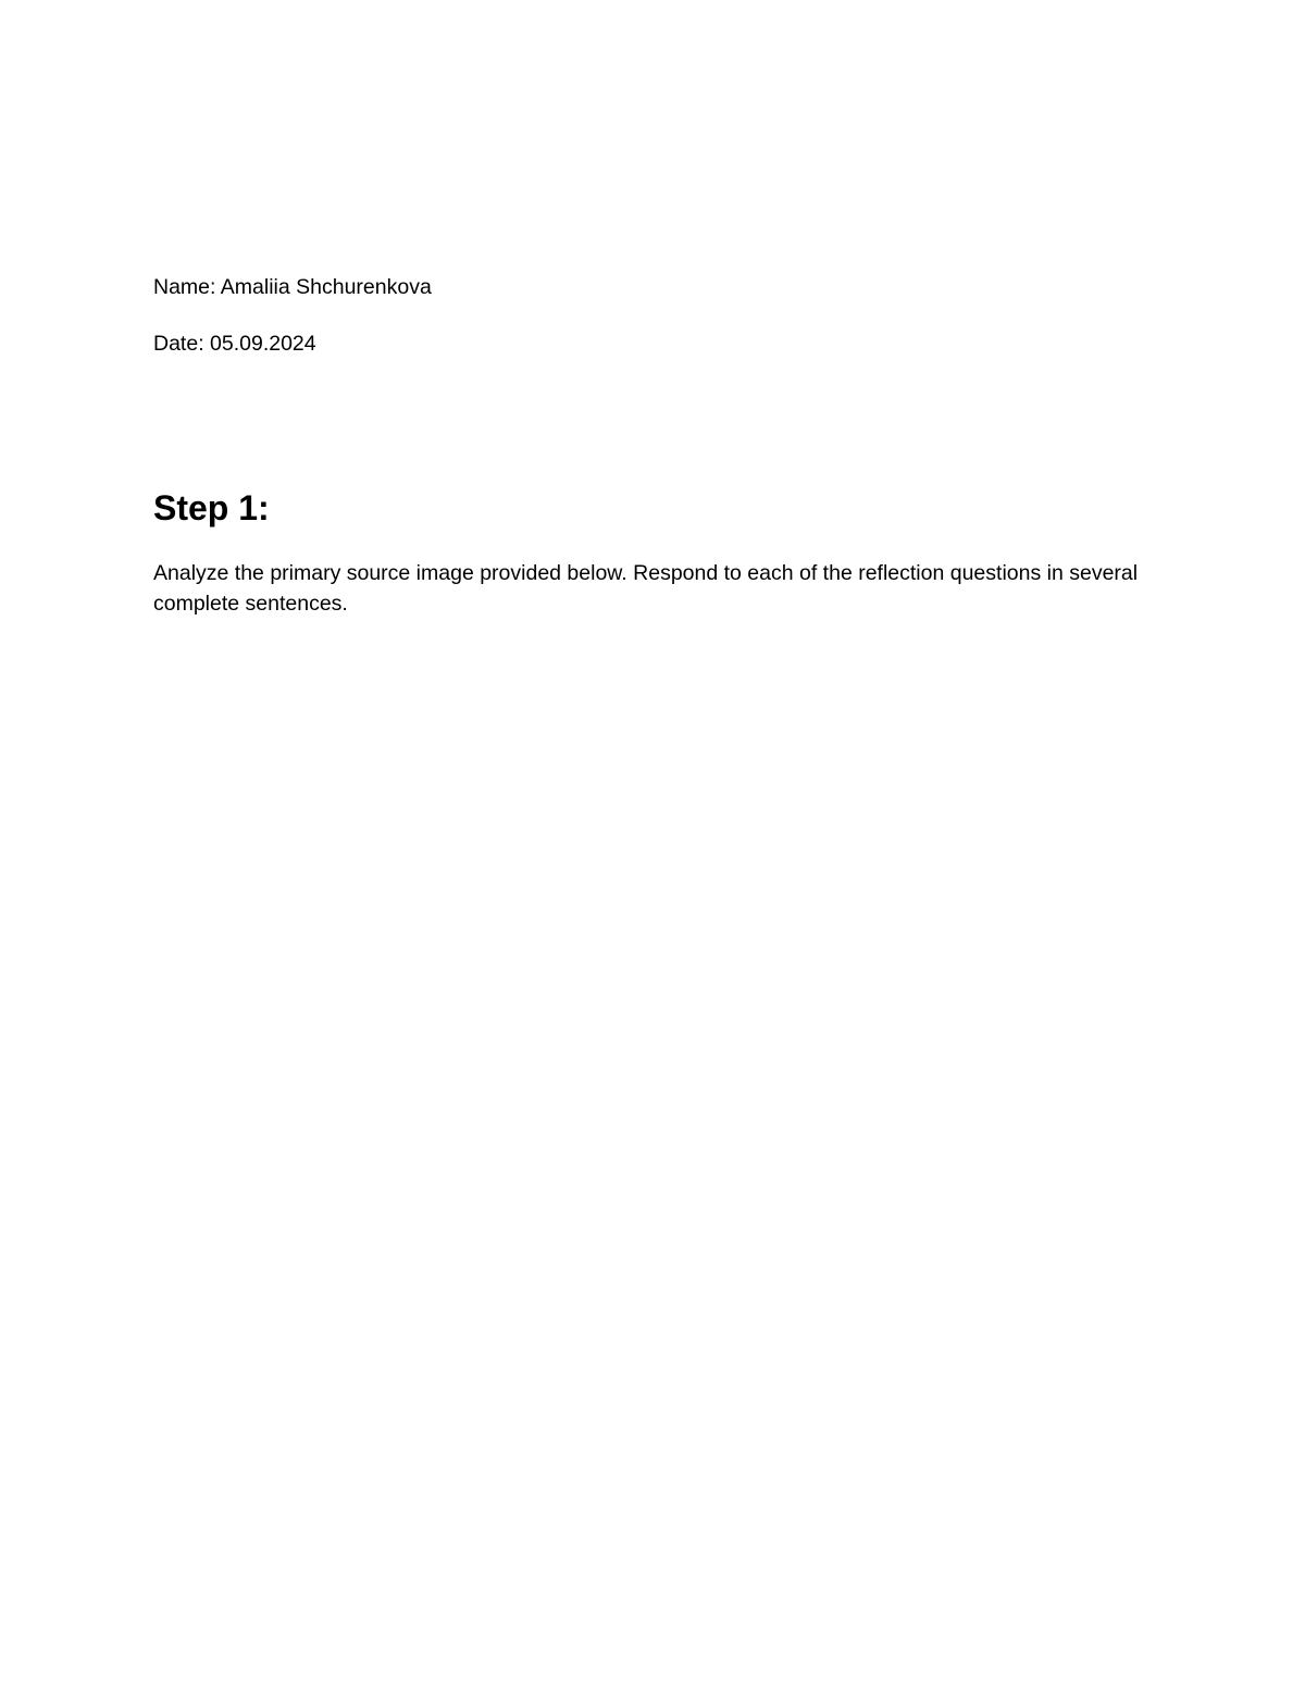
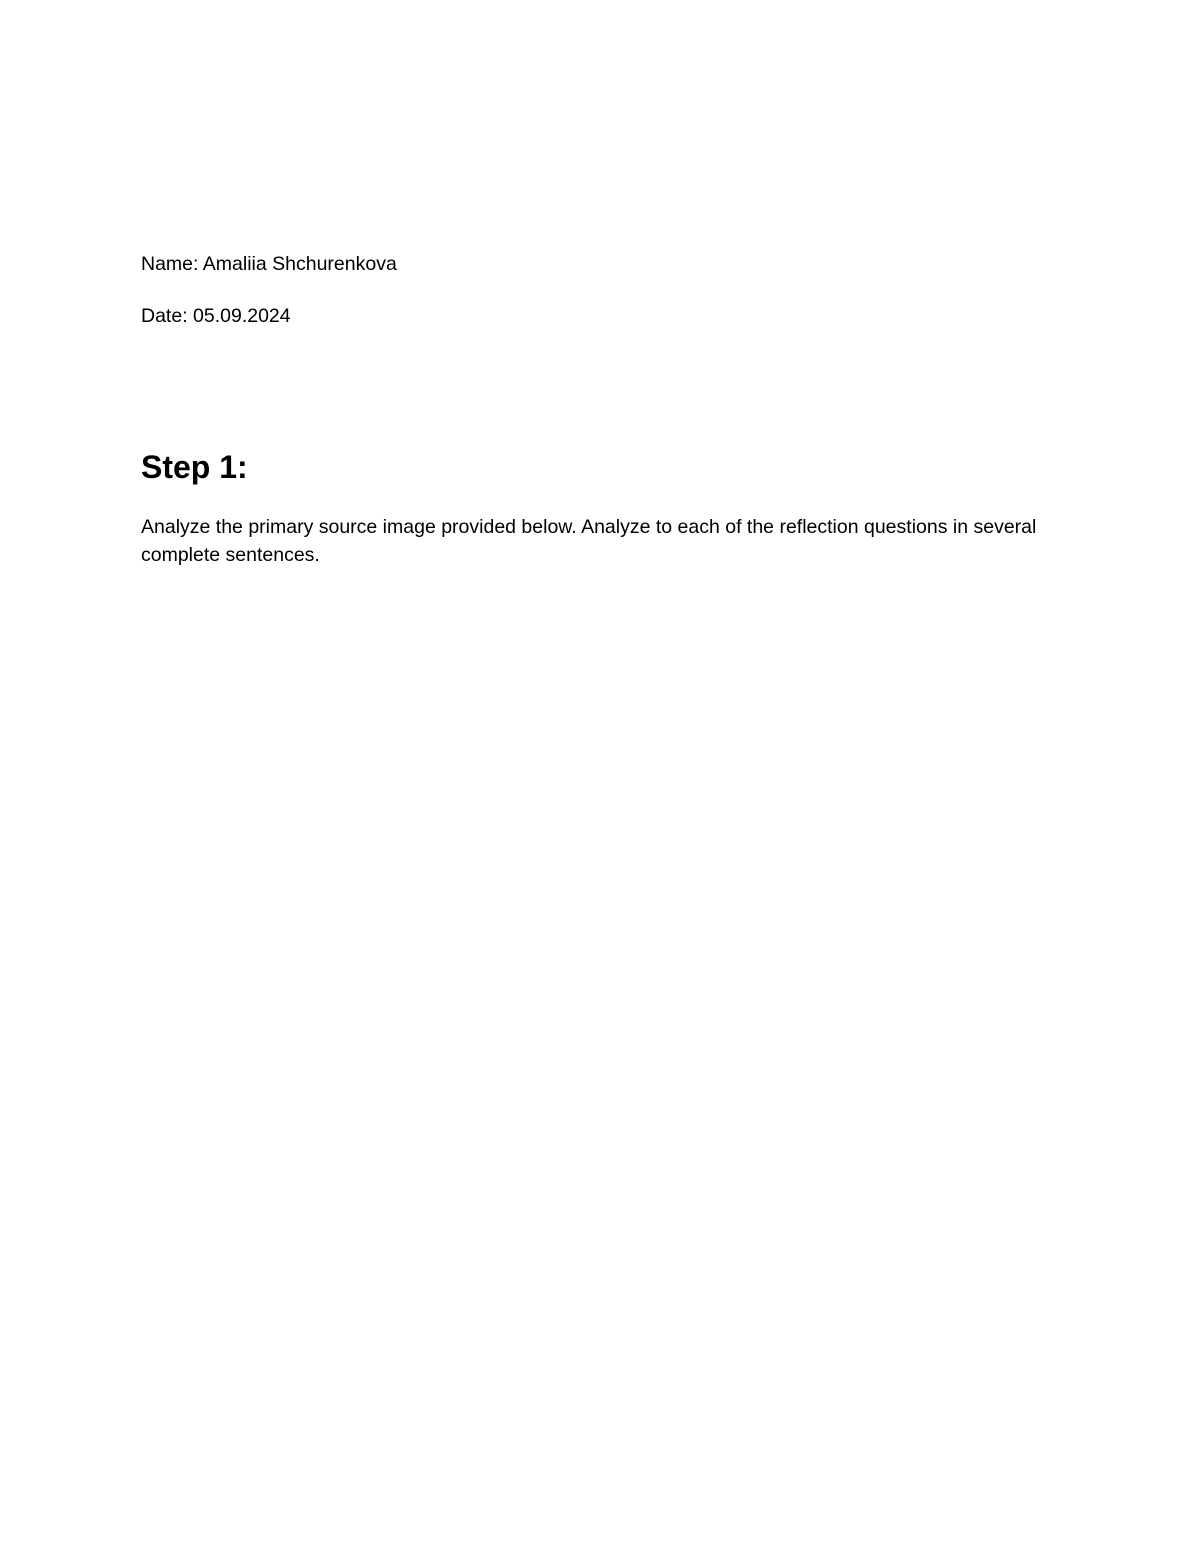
  Name: Amaliia Shchurenkova
  Date: 05.09.2024
  Step 1:
- Analyze the primary source image provided below. Respond to each of the reflection questions in several complete sentences.
+ Analyze the primary source image provided below. Analyze to each of the reflection questions in several complete sentences.
